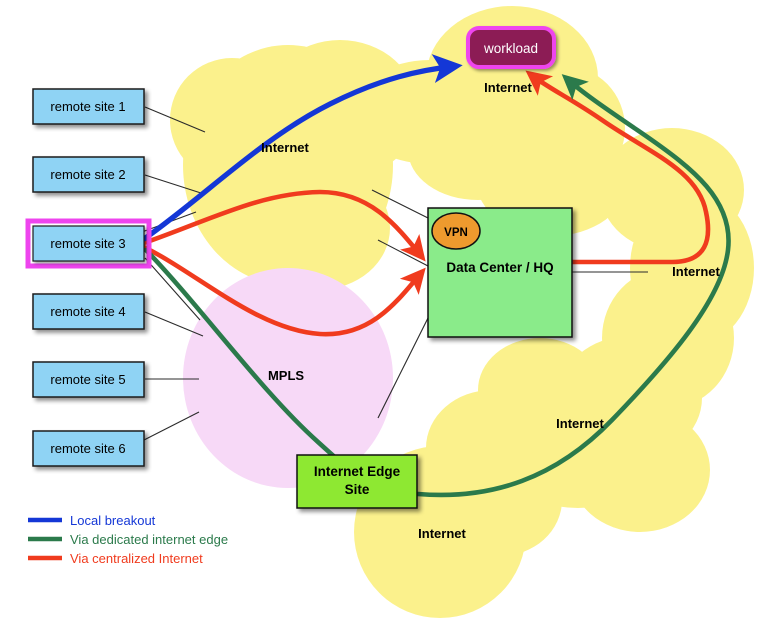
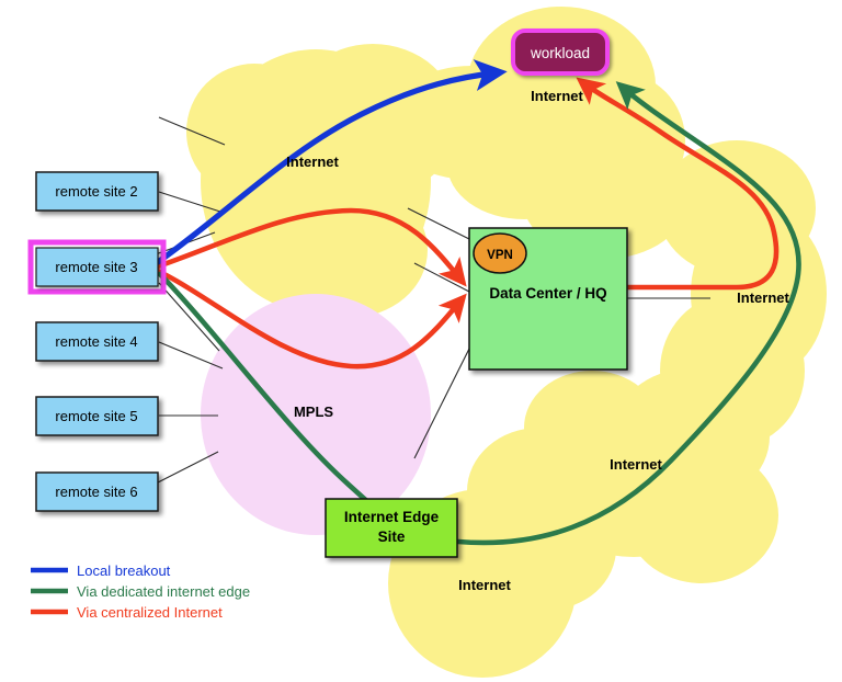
  Data Center / HQ
  VPN
  Internet Edge
  Site
  workload
- remote site 1
  remote site 2
  remote site 3
  remote site 4
  remote site 5
  remote site 6
  Internet
  Internet
  Internet
  Internet
  Internet
  MPLS
  Local breakout
  Via dedicated internet edge
  Via centralized Internet
